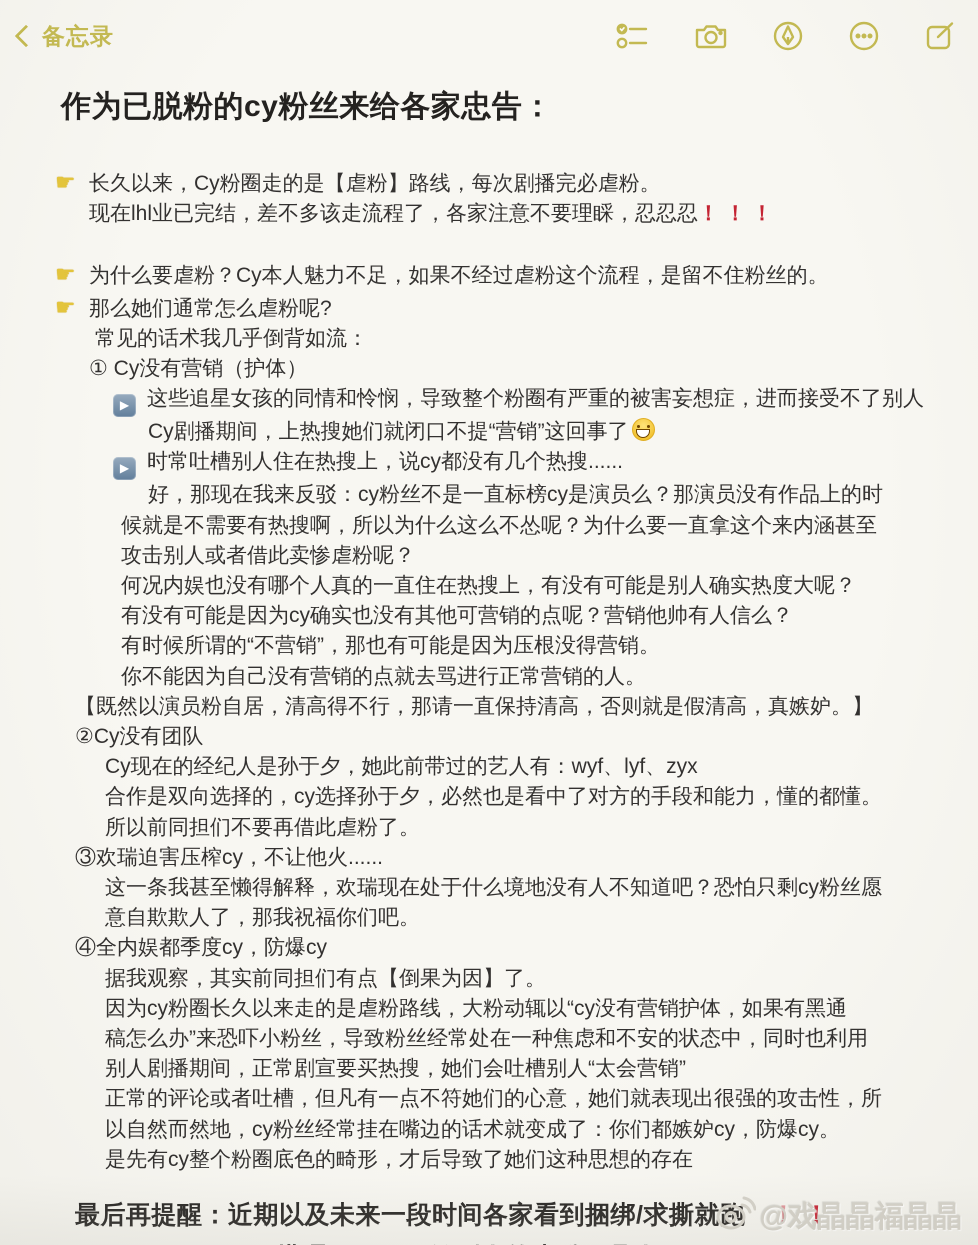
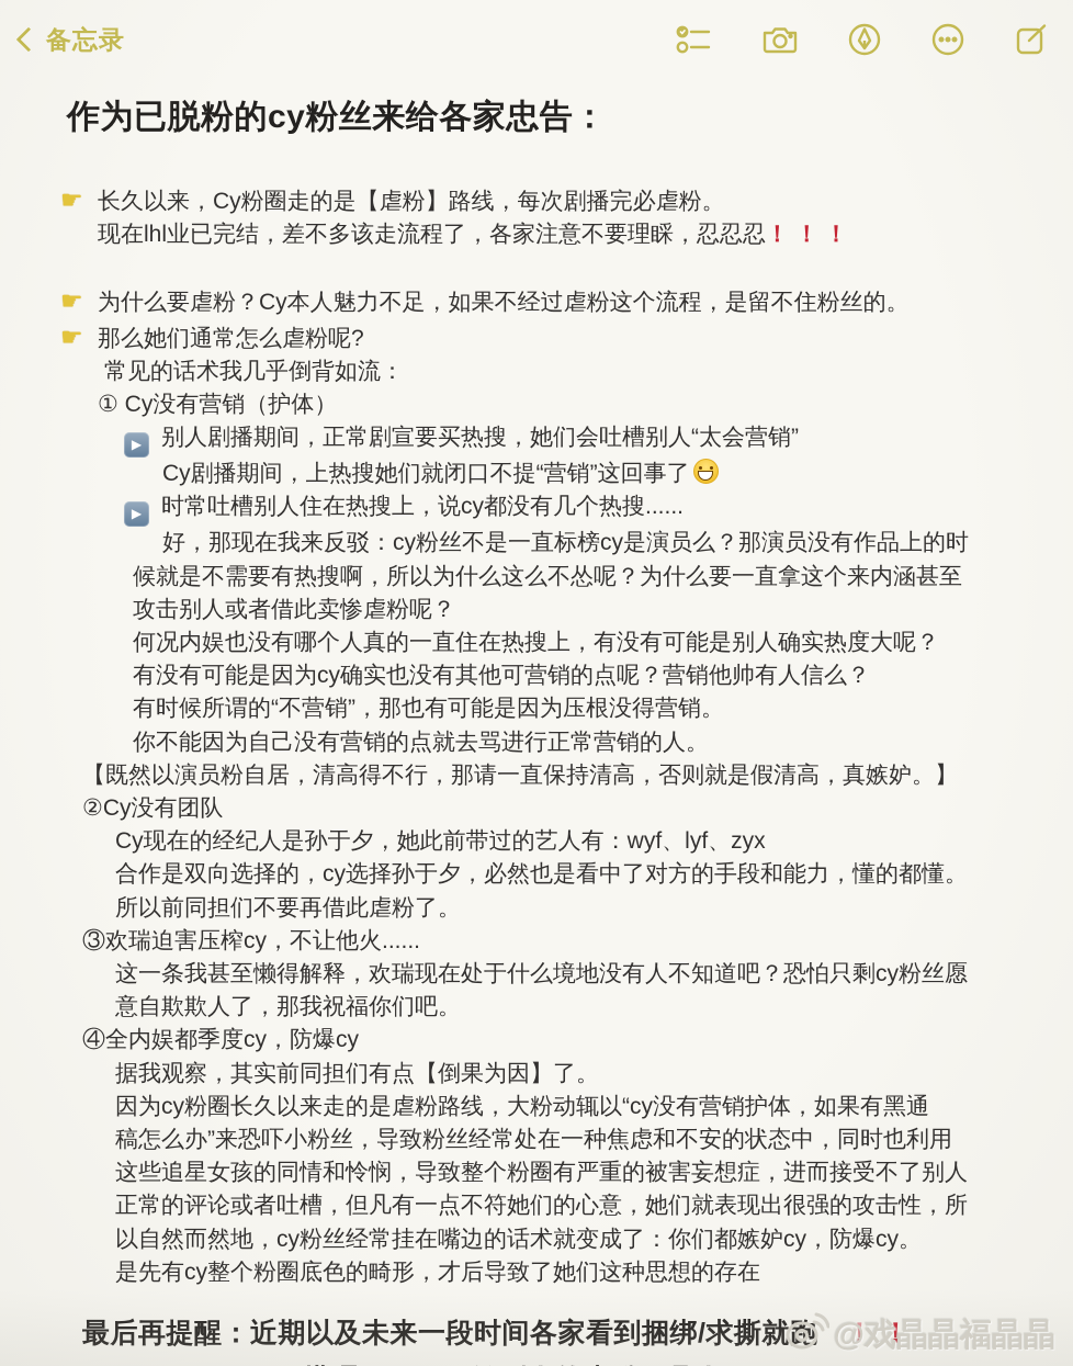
  备忘录
  作为已脱粉的cy粉丝来给各家忠告：
  ☛ 长久以来，Cy粉圈走的是【虐粉】路线，每次剧播完必虐粉。
  现在lhl业已完结，差不多该走流程了，各家注意不要理睬，忍忍忍！ ！ ！
  ☛ 为什么要虐粉？Cy本人魅力不足，如果不经过虐粉这个流程，是留不住粉丝的。
  ☛ 那么她们通常怎么虐粉呢?
  常见的话术我几乎倒背如流：
  ① Cy没有营销（护体）
- ▶ 这些追星女孩的同情和怜悯，导致整个粉圈有严重的被害妄想症，进而接受不了别人
+ ▶ 别人剧播期间，正常剧宣要买热搜，她们会吐槽别人“太会营销”
  Cy剧播期间，上热搜她们就闭口不提“营销”这回事了
  ▶ 时常吐槽别人住在热搜上，说cy都没有几个热搜......
  好，那现在我来反驳：cy粉丝不是一直标榜cy是演员么？那演员没有作品上的时
  候就是不需要有热搜啊，所以为什么这么不怂呢？为什么要一直拿这个来内涵甚至
  攻击别人或者借此卖惨虐粉呢？
  何况内娱也没有哪个人真的一直住在热搜上，有没有可能是别人确实热度大呢？
  有没有可能是因为cy确实也没有其他可营销的点呢？营销他帅有人信么？
  有时候所谓的“不营销”，那也有可能是因为压根没得营销。
  你不能因为自己没有营销的点就去骂进行正常营销的人。
  【既然以演员粉自居，清高得不行，那请一直保持清高，否则就是假清高，真嫉妒。】
  ②Cy没有团队
  Cy现在的经纪人是孙于夕，她此前带过的艺人有：wyf、lyf、zyx
  合作是双向选择的，cy选择孙于夕，必然也是看中了对方的手段和能力，懂的都懂。
  所以前同担们不要再借此虐粉了。
  ③欢瑞迫害压榨cy，不让他火......
  这一条我甚至懒得解释，欢瑞现在处于什么境地没有人不知道吧？恐怕只剩cy粉丝愿
  意自欺欺人了，那我祝福你们吧。
  ④全内娱都季度cy，防爆cy
  据我观察，其实前同担们有点【倒果为因】了。
  因为cy粉圈长久以来走的是虐粉路线，大粉动辄以“cy没有营销护体，如果有黑通
  稿怎么办”来恐吓小粉丝，导致粉丝经常处在一种焦虑和不安的状态中，同时也利用
- 别人剧播期间，正常剧宣要买热搜，她们会吐槽别人“太会营销”
+ 这些追星女孩的同情和怜悯，导致整个粉圈有严重的被害妄想症，进而接受不了别人
  正常的评论或者吐槽，但凡有一点不符她们的心意，她们就表现出很强的攻击性，所
  以自然而然地，cy粉丝经常挂在嘴边的话术就变成了：你们都嫉妒cy，防爆cy。
  是先有cy整个粉圈底色的畸形，才后导致了她们这种思想的存在
